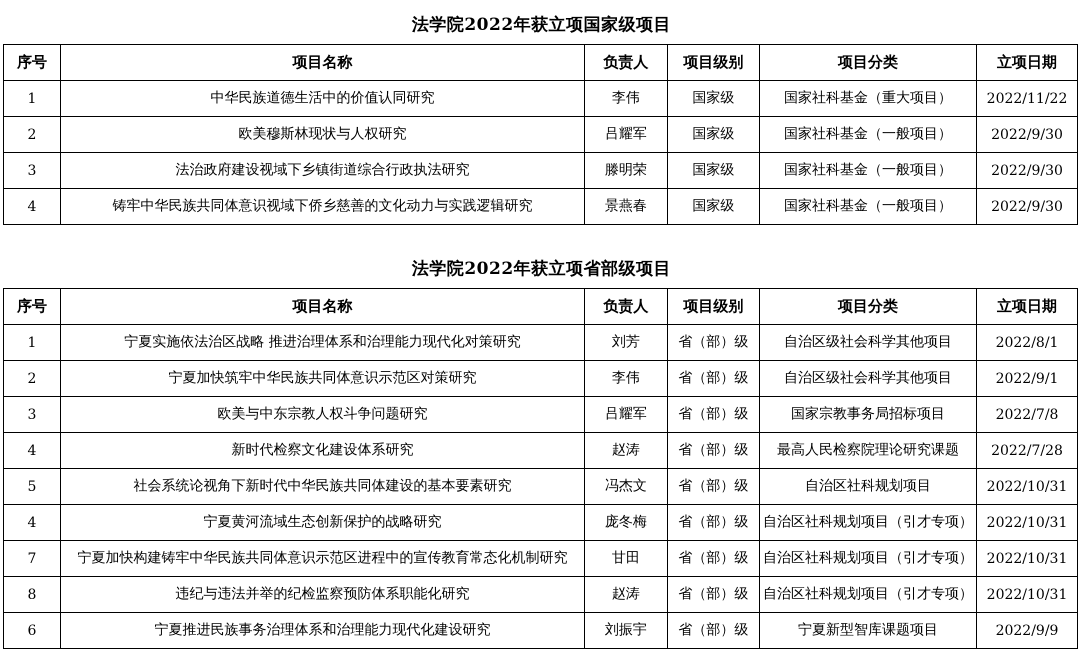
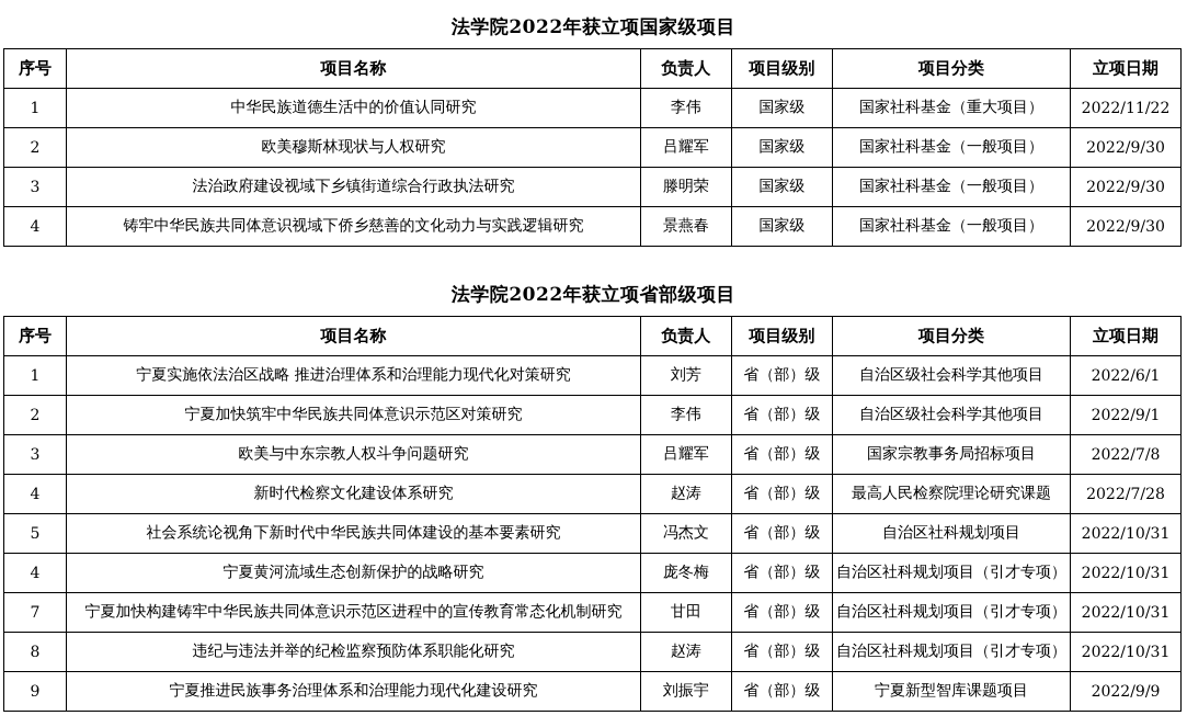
  法学院2022年获立项国家级项目
  序号	项目名称	负责人	项目级别	项目分类	立项日期
  1	中华民族道德生活中的价值认同研究	李伟	国家级	国家社科基金（重大项目）	2022/11/22
  2	欧美穆斯林现状与人权研究	吕耀军	国家级	国家社科基金（一般项目）	2022/9/30
  3	法治政府建设视域下乡镇街道综合行政执法研究	滕明荣	国家级	国家社科基金（一般项目）	2022/9/30
  4	铸牢中华民族共同体意识视域下侨乡慈善的文化动力与实践逻辑研究	景燕春	国家级	国家社科基金（一般项目）	2022/9/30
  法学院2022年获立项省部级项目
  序号	项目名称	负责人	项目级别	项目分类	立项日期
- 1	宁夏实施依法治区战略 推进治理体系和治理能力现代化对策研究	刘芳	省（部）级	自治区级社会科学其他项目	2022/8/1
+ 1	宁夏实施依法治区战略 推进治理体系和治理能力现代化对策研究	刘芳	省（部）级	自治区级社会科学其他项目	2022/6/1
  2	宁夏加快筑牢中华民族共同体意识示范区对策研究	李伟	省（部）级	自治区级社会科学其他项目	2022/9/1
  3	欧美与中东宗教人权斗争问题研究	吕耀军	省（部）级	国家宗教事务局招标项目	2022/7/8
  4	新时代检察文化建设体系研究	赵涛	省（部）级	最高人民检察院理论研究课题	2022/7/28
  5	社会系统论视角下新时代中华民族共同体建设的基本要素研究	冯杰文	省（部）级	自治区社科规划项目	2022/10/31
  4	宁夏黄河流域生态创新保护的战略研究	庞冬梅	省（部）级	自治区社科规划项目（引才专项）	2022/10/31
  7	宁夏加快构建铸牢中华民族共同体意识示范区进程中的宣传教育常态化机制研究	甘田	省（部）级	自治区社科规划项目（引才专项）	2022/10/31
  8	违纪与违法并举的纪检监察预防体系职能化研究	赵涛	省（部）级	自治区社科规划项目（引才专项）	2022/10/31
- 6	宁夏推进民族事务治理体系和治理能力现代化建设研究	刘振宇	省（部）级	宁夏新型智库课题项目	2022/9/9
+ 9	宁夏推进民族事务治理体系和治理能力现代化建设研究	刘振宇	省（部）级	宁夏新型智库课题项目	2022/9/9
